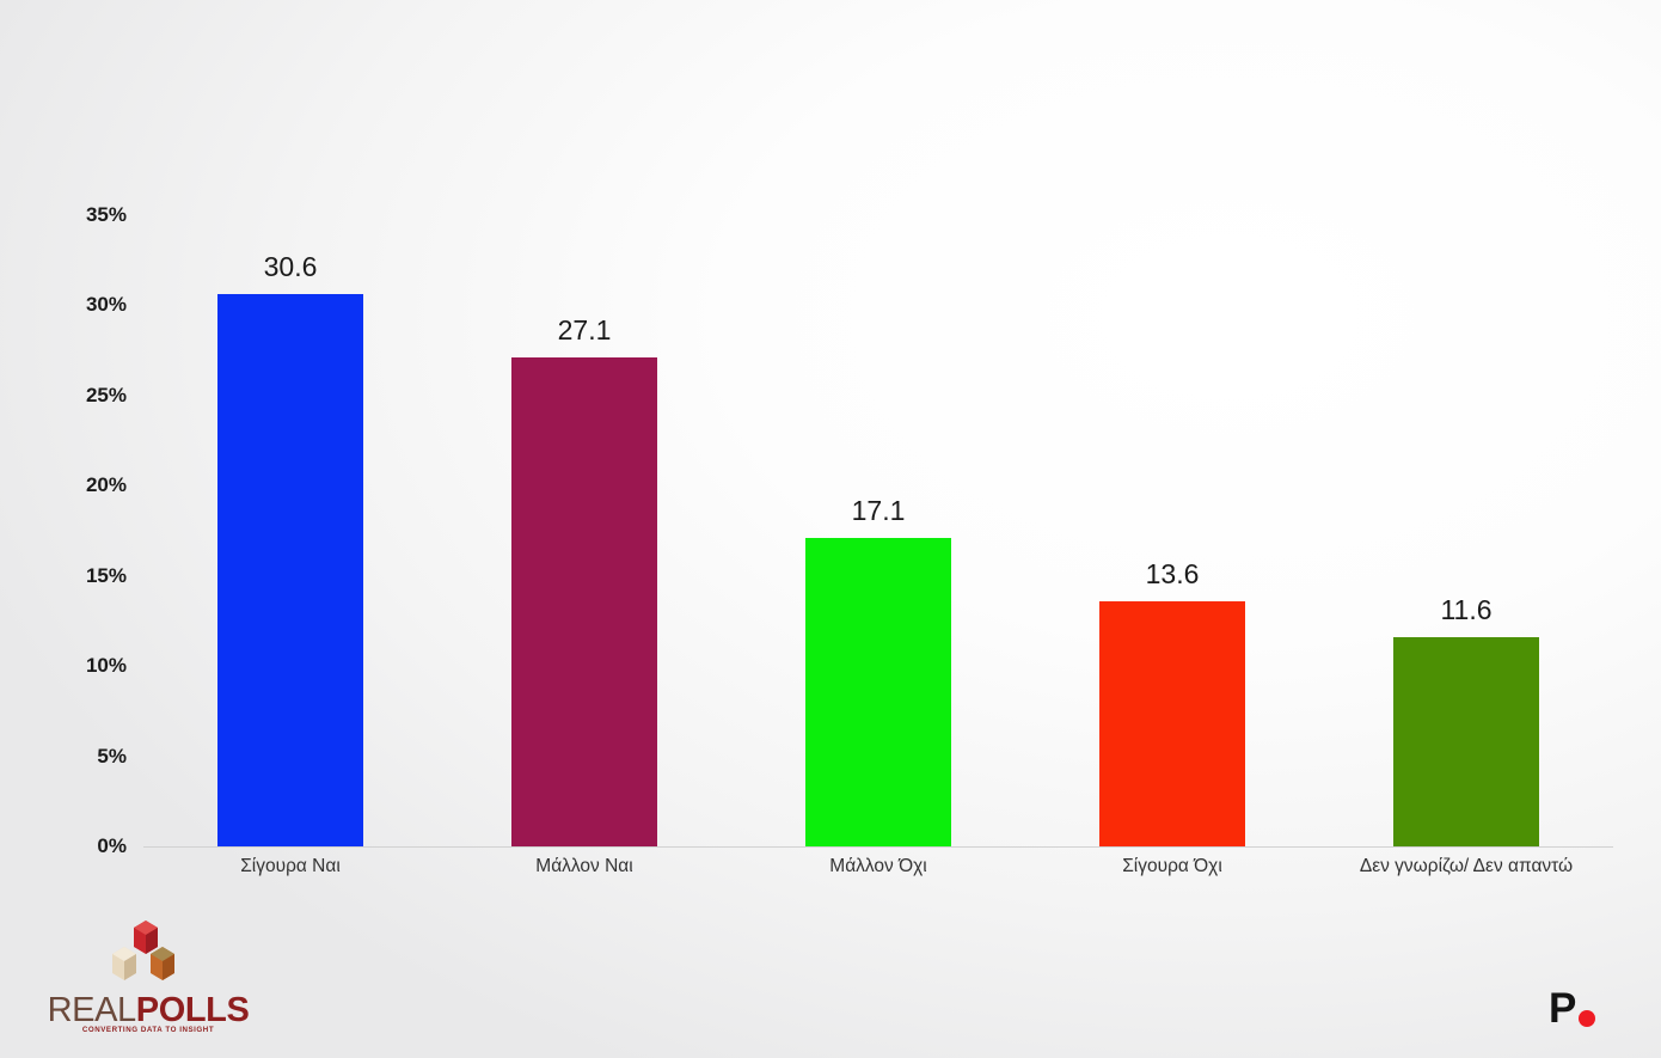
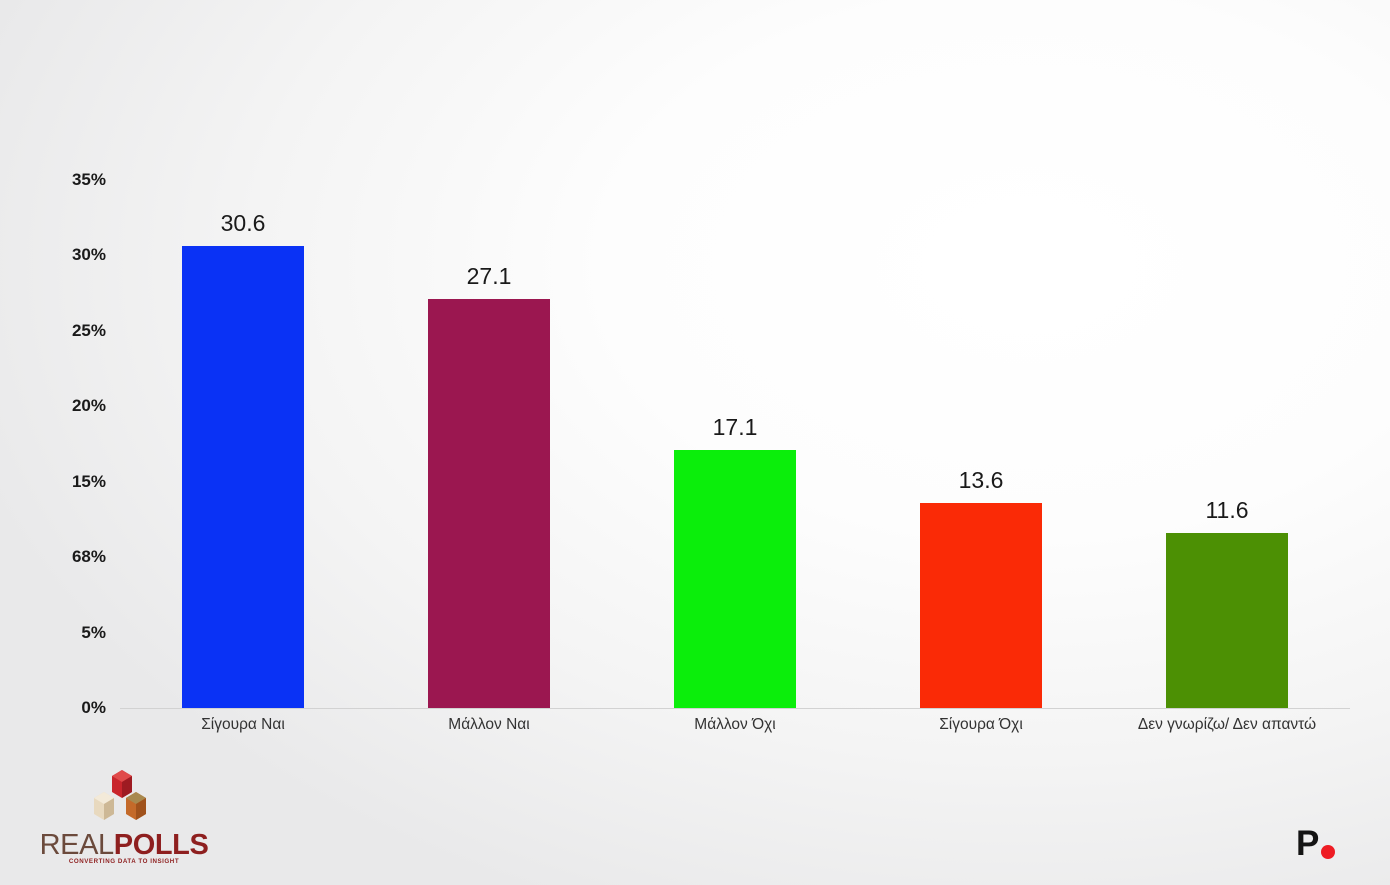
  35%
  30%
  25%
  20%
  15%
- 10%
+ 68%
  5%
  0%
  30.6
  Σίγουρα Ναι
  27.1
  Μάλλον Ναι
  17.1
  Μάλλον Όχι
  13.6
  Σίγουρα Όχι
  11.6
  Δεν γνωρίζω/ Δεν απαντώ
  REALPOLLS
  P
